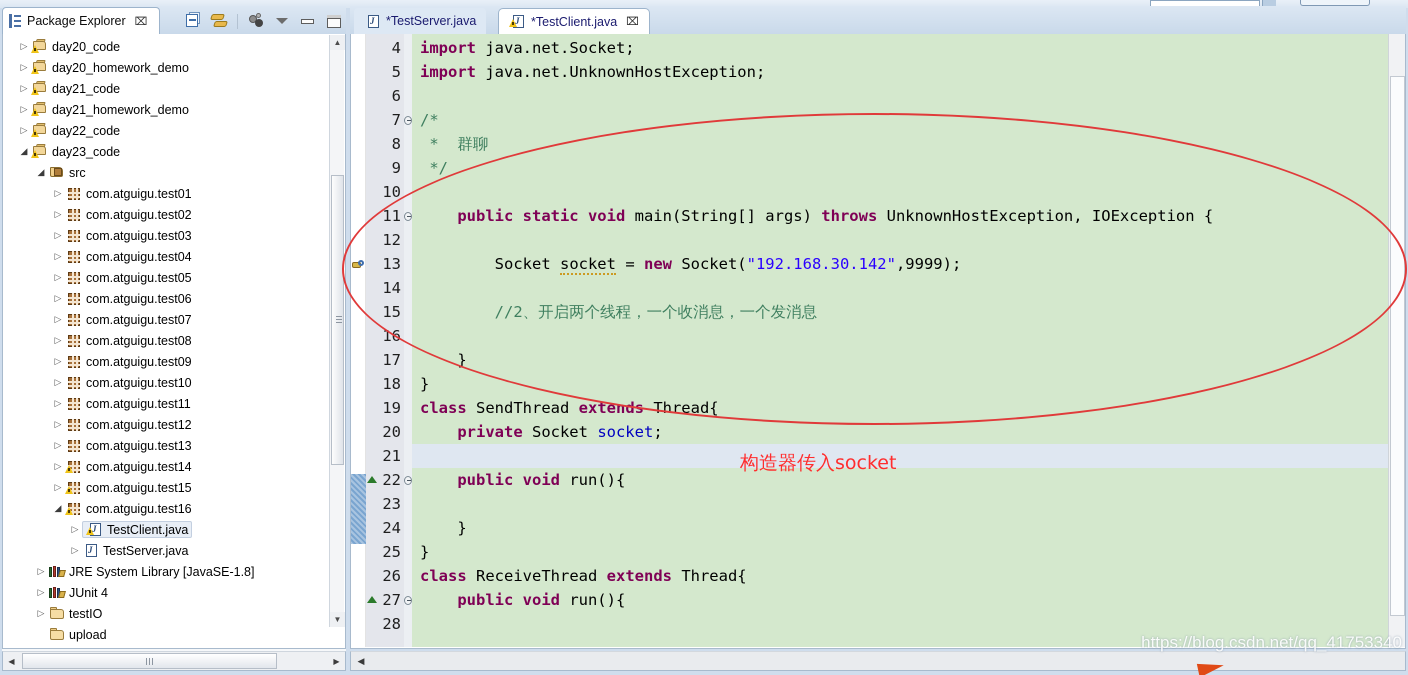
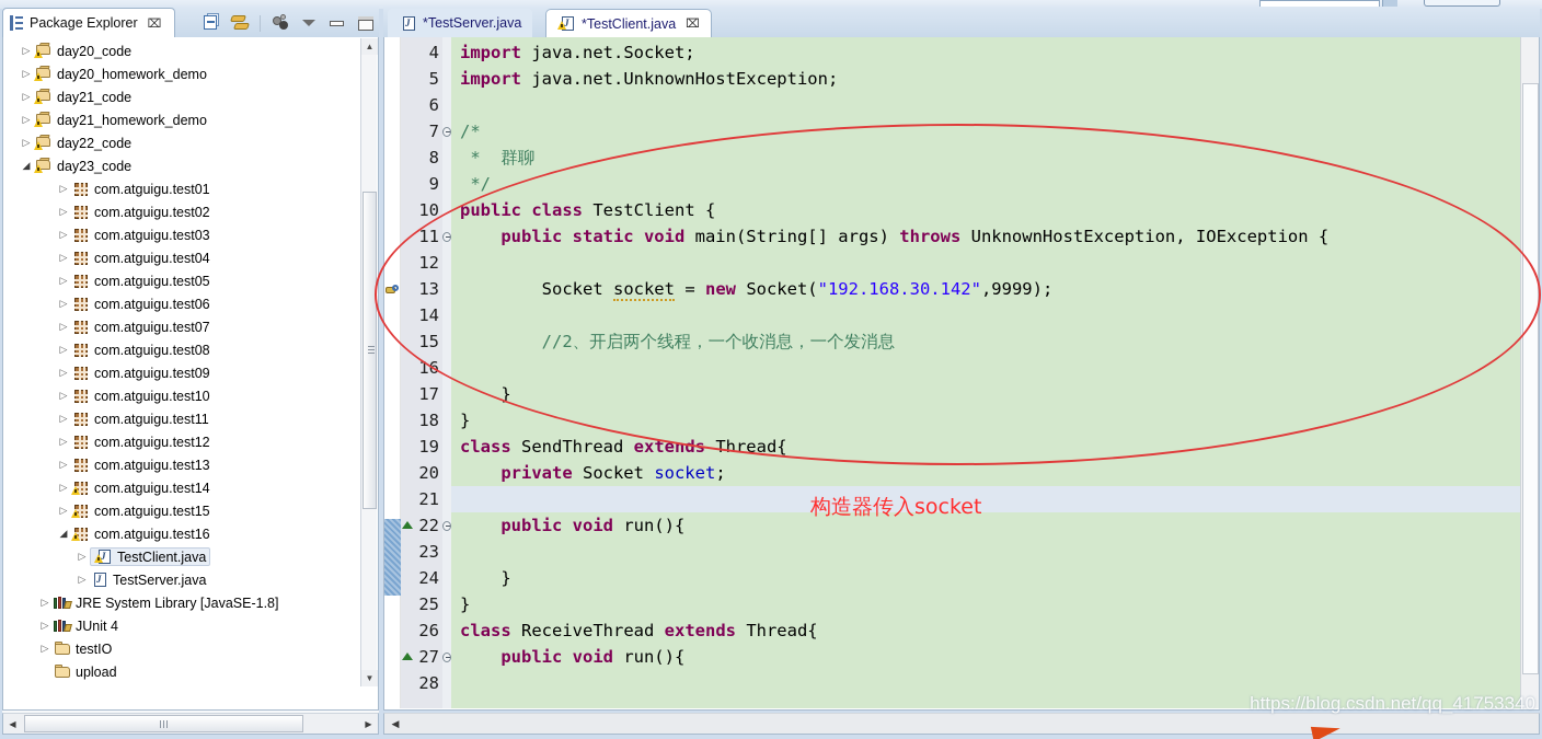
  Package Explorer
  ⌧
  day20_code
  day20_homework_demo
  day21_code
  day21_homework_demo
  day22_code
  day23_code
- src
  com.atguigu.test01
  com.atguigu.test02
  com.atguigu.test03
  com.atguigu.test04
  com.atguigu.test05
  com.atguigu.test06
  com.atguigu.test07
  com.atguigu.test08
  com.atguigu.test09
  com.atguigu.test10
  com.atguigu.test11
  com.atguigu.test12
  com.atguigu.test13
  com.atguigu.test14
  com.atguigu.test15
  com.atguigu.test16
  J
  TestClient.java
  J
  TestServer.java
  JRE System Library [JavaSE-1.8]
  JUnit 4
  testIO
  upload
  ▲
  ▼
  ◀
  ▶
  J
  *TestServer.java
  J
  *TestClient.java
  ⌧
  4
  5
  6
  7
  8
  9
  10
  11
  12
  13
  14
  15
  16
  17
  18
  19
  20
  21
  22
  23
  24
  25
  26
  27
  28
  import java.net.Socket;
  import java.net.UnknownHostException;
  /*
  * 群聊
  */
+ public class TestClient {
  public static void main(String[] args) throws UnknownHostException, IOException {
  Socket socket = new Socket("192.168.30.142",9999);
  //2、开启两个线程，一个收消息，一个发消息
  }
  }
  class SendThread extends Thread{
  private Socket socket;
  public void run(){
  }
  }
  class ReceiveThread extends Thread{
  public void run(){
  ◀
  构造器传入socket
  https://blog.csdn.net/qq_41753340
